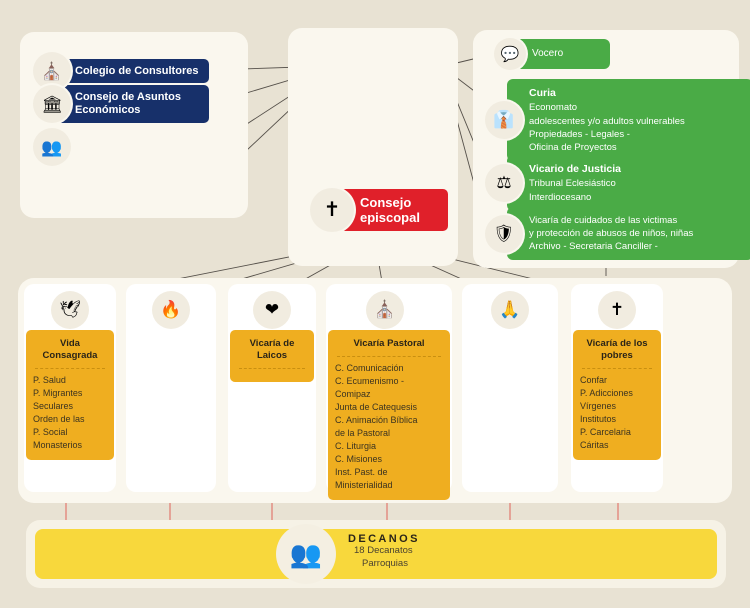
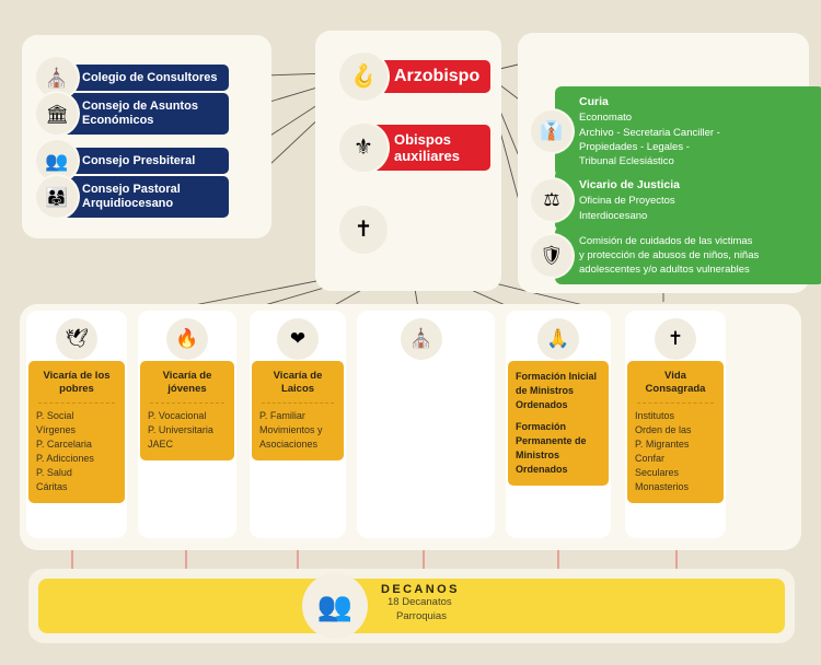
  ⛪
  Colegio de Consultores
  🏛
  Consejo de Asuntos Económicos
  👥
+ Consejo Presbiteral
+ 👨‍👩‍👧
+ Consejo Pastoral Arquidiocesano
+ 🪝
+ Arzobispo
+ ⚜
+ Obispos auxiliares
  ✝
- Consejo episcopal
- 💬
- Vocero
  👔
  Curia
  Economato
- adolescentes y/o adultos vulnerables
+ Archivo - Secretaria Canciller -
  Propiedades - Legales -
- Oficina de Proyectos
+ Tribunal Eclesiástico
  ⚖
  Vicario de Justicia
- Tribunal Eclesiástico
+ Oficina de Proyectos
  Interdiocesano
  🛡
- Vicaría de cuidados de las victimas
+ Comisión de cuidados de las victimas
  y protección de abusos de niños, niñas
- Archivo - Secretaria Canciller -
+ adolescentes y/o adultos vulnerables
  🕊
- Vida Consagrada
+ Vicaría de los pobres
- P. Salud
+ P. Social
- P. Migrantes
+ Vírgenes
- Seculares
+ P. Carcelaria
- Orden de las
+ P. Adicciones
- P. Social
+ P. Salud
- Monasterios
+ Cáritas
  🔥
+ Vicaría de jóvenes
+ P. Vocacional
+ P. Universitaria
+ JAEC
  ❤
  Vicaría de Laicos
+ P. Familiar
+ Movimientos y
+ Asociaciones
  ⛪
- Vicaría Pastoral
- C. Comunicación
- C. Ecumenismo -
- Comipaz
- Junta de Catequesis
- C. Animación Bíblica
- de la Pastoral
- C. Liturgia
- C. Misiones
- Inst. Past. de
- Ministerialidad
  🙏
+ Formación Inicial de Ministros Ordenados
+ Formación
+ Permanente de
+ Ministros
+ Ordenados
  ✝
- Vicaría de los pobres
+ Vida Consagrada
- Confar
+ Institutos
- P. Adicciones
+ Orden de las
- Vírgenes
+ P. Migrantes
- Institutos
+ Confar
- P. Carcelaria
+ Seculares
- Cáritas
+ Monasterios
  👥
  DECANOS
  18 Decanatos
  Parroquias
